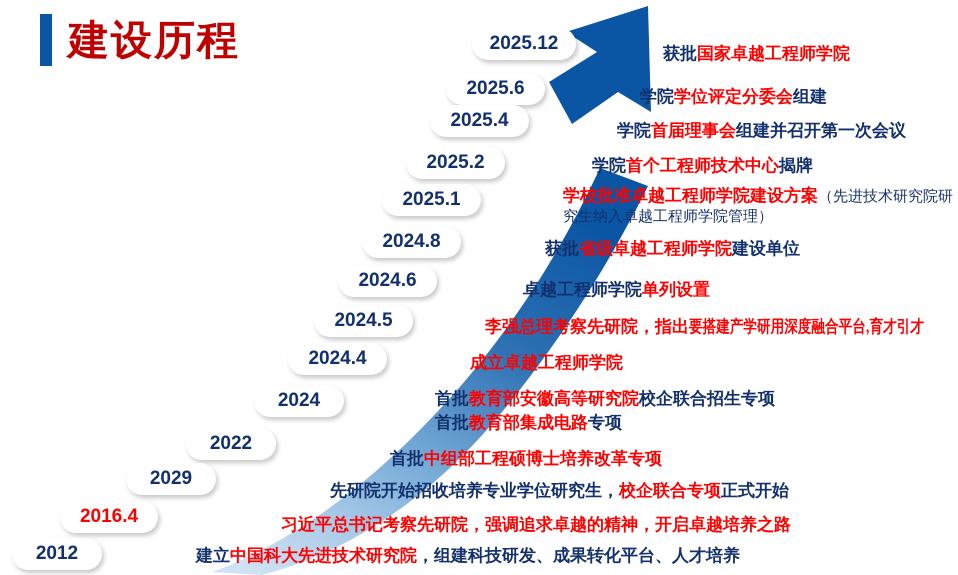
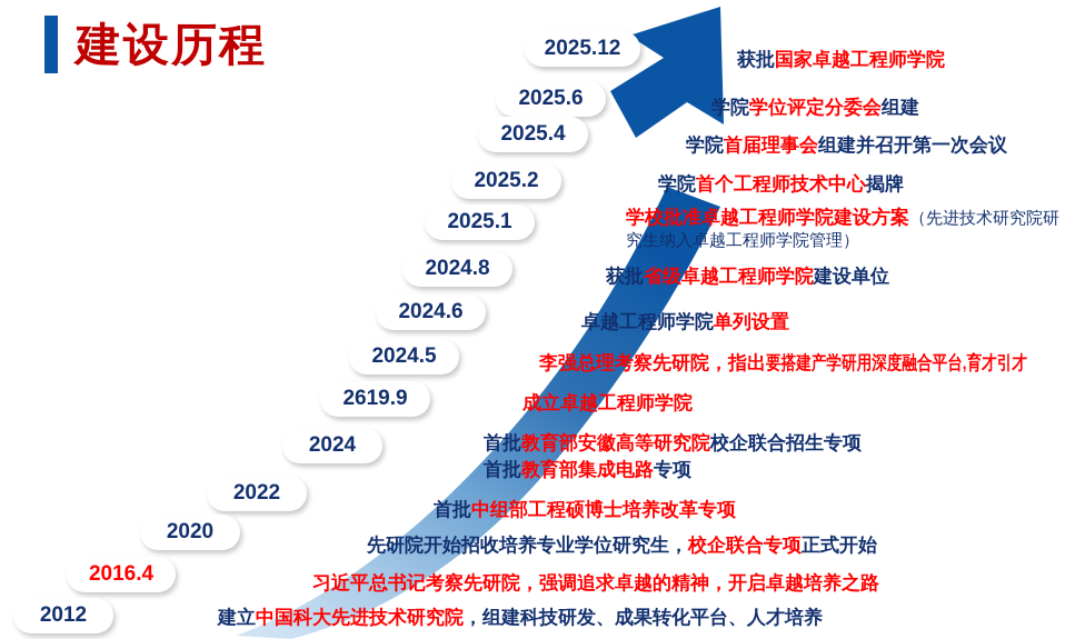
  建设历程
  2025.12
  2025.6
  2025.4
  2025.2
  2025.1
  2024.8
  2024.6
  2024.5
- 2024.4
+ 2619.9
  2024
  2022
- 2029
+ 2020
  2016.4
  2012
  获批国家卓越工程师学院
  学院学位评定分委会组建
  学院首届理事会组建并召开第一次会议
  学院首个工程师技术中心揭牌
  学校批准卓越工程师学院建设方案（先进技术研究院研究生纳入卓越工程师学院管理）
  获批省级卓越工程师学院建设单位
  卓越工程师学院单列设置
  李强总理考察先研院，指出要搭建产学研用深度融合平台,育才引才
  成立卓越工程师学院
  首批教育部安徽高等研究院校企联合招生专项
  首批教育部集成电路专项
  首批中组部工程硕博士培养改革专项
  先研院开始招收培养专业学位研究生，校企联合专项正式开始
  习近平总书记考察先研院，强调追求卓越的精神，开启卓越培养之路
  建立中国科大先进技术研究院，组建科技研发、成果转化平台、人才培养
